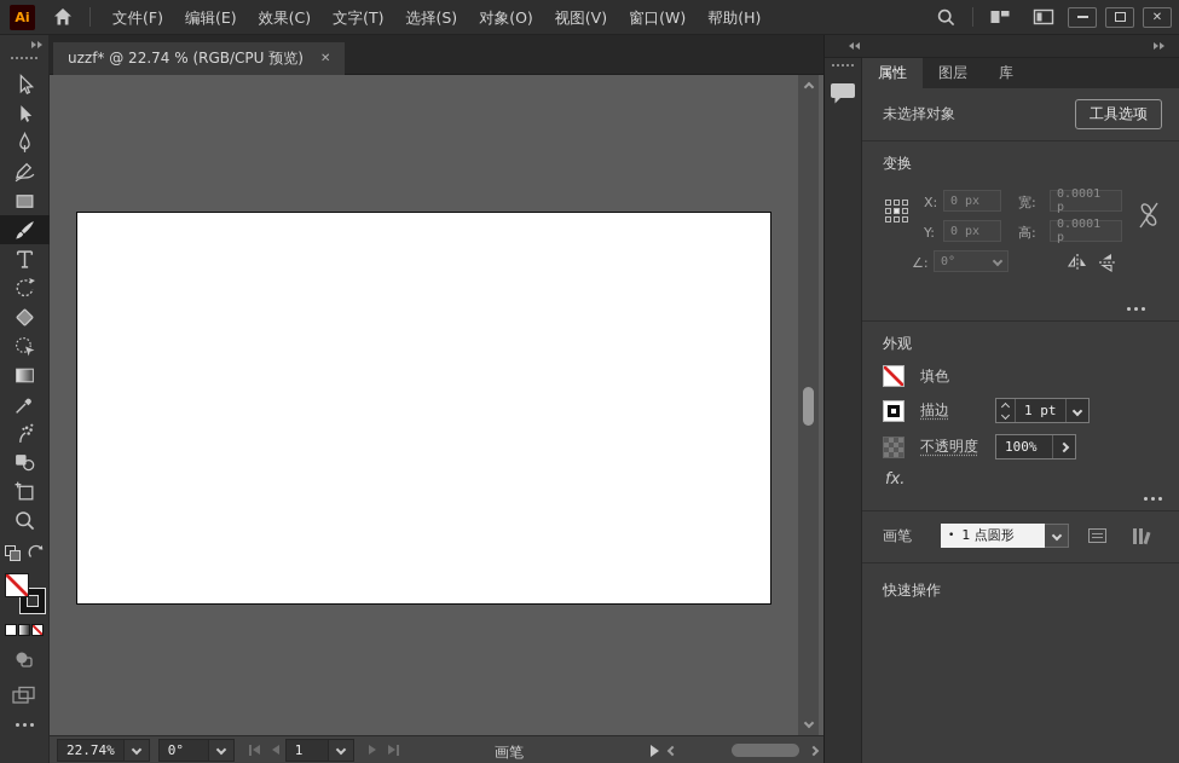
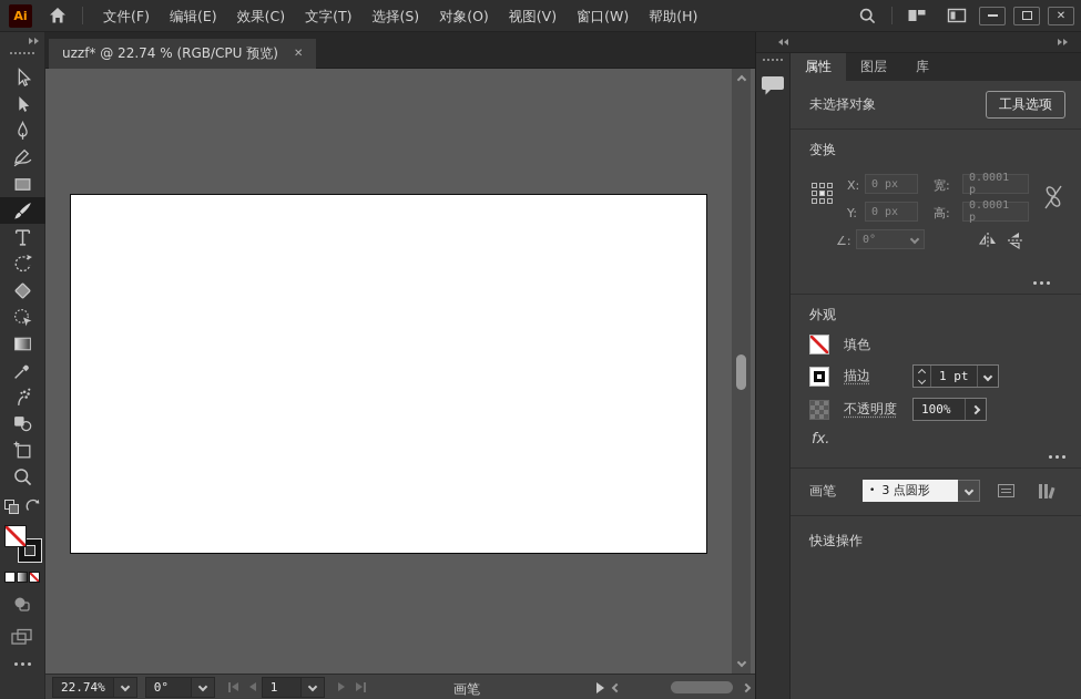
  Ai
  文件(F)
  编辑(E)
  效果(C)
  文字(T)
  选择(S)
  对象(O)
  视图(V)
  窗口(W)
  帮助(H)
  ✕
  uzzf* @ 22.74 % (RGB/CPU 预览)
  ✕
  22.74%
  0°
  1
  画笔
  属性
  图层
  库
  未选择对象
  工具选项
  变换
  X:
  0 px
  宽:
  0.0001 p
  Y:
  0 px
  高:
  0.0001 p
  ∠:
  0°
  外观
  填色
  描边
  1 pt
  不透明度
  100%
  fx.
  画笔
  •
- 1 点圆形
+ 3 点圆形
  快速操作
